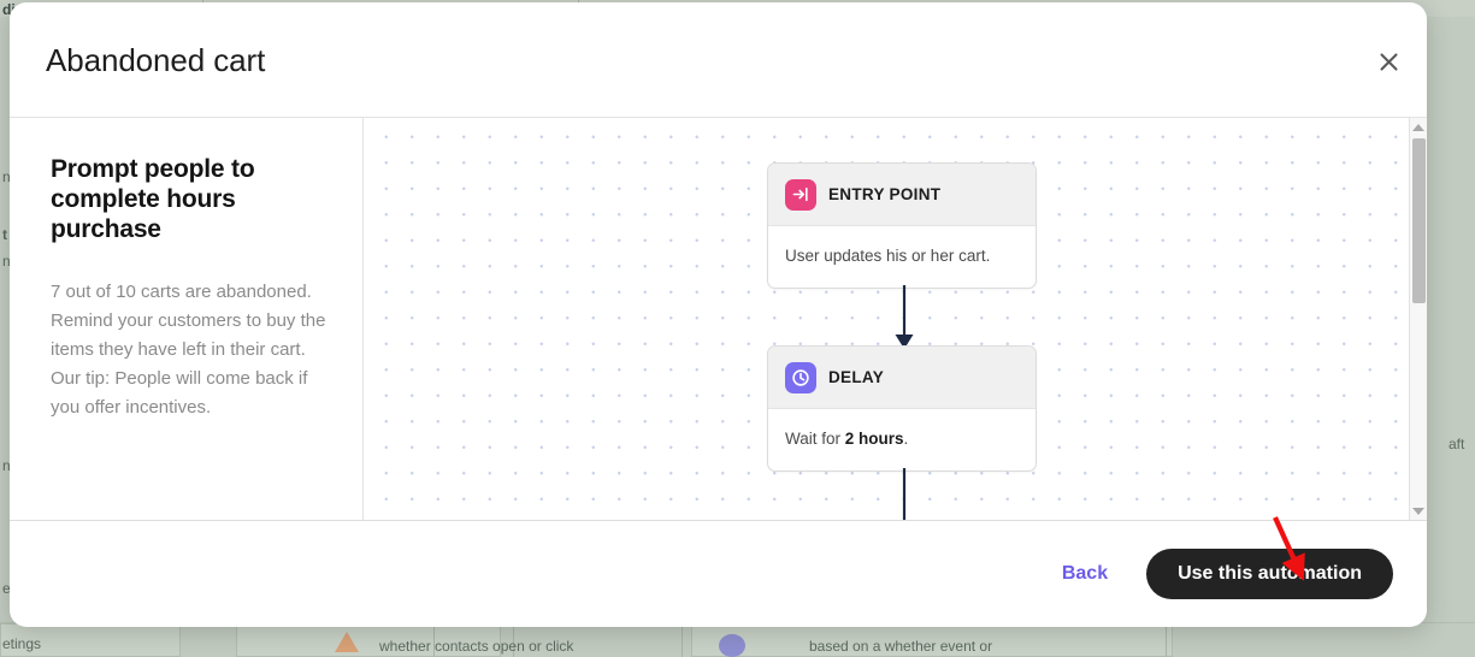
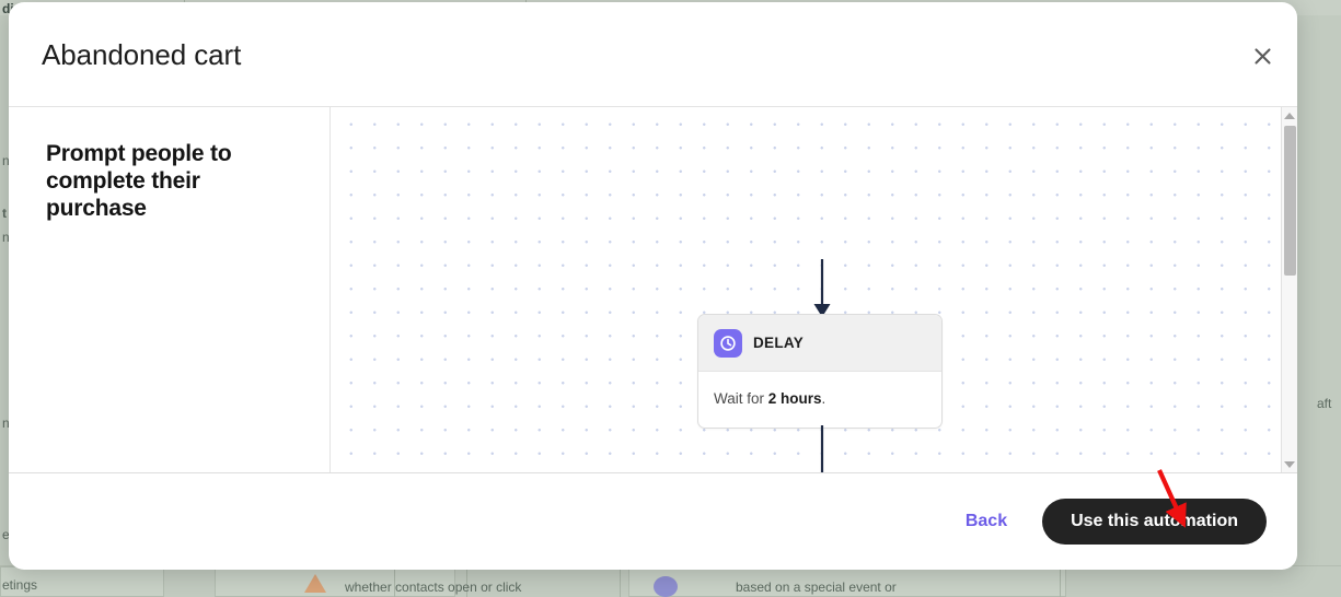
  etings
  whether contacts open or click
- based on a whether event or
+ based on a special event or
  aft
  n
  n
  t
  e
  n
  Abandoned cart
- Prompt people to complete hours purchase
+ Prompt people to complete their purchase
- 7 out of 10 carts are abandoned. Remind your customers to buy the items they have left in their cart. Our tip: People will come back if you offer incentives.
- ENTRY POINT
- User updates his or her cart.
  DELAY
  Wait for 2 hours.
  Back
  Use this automation
